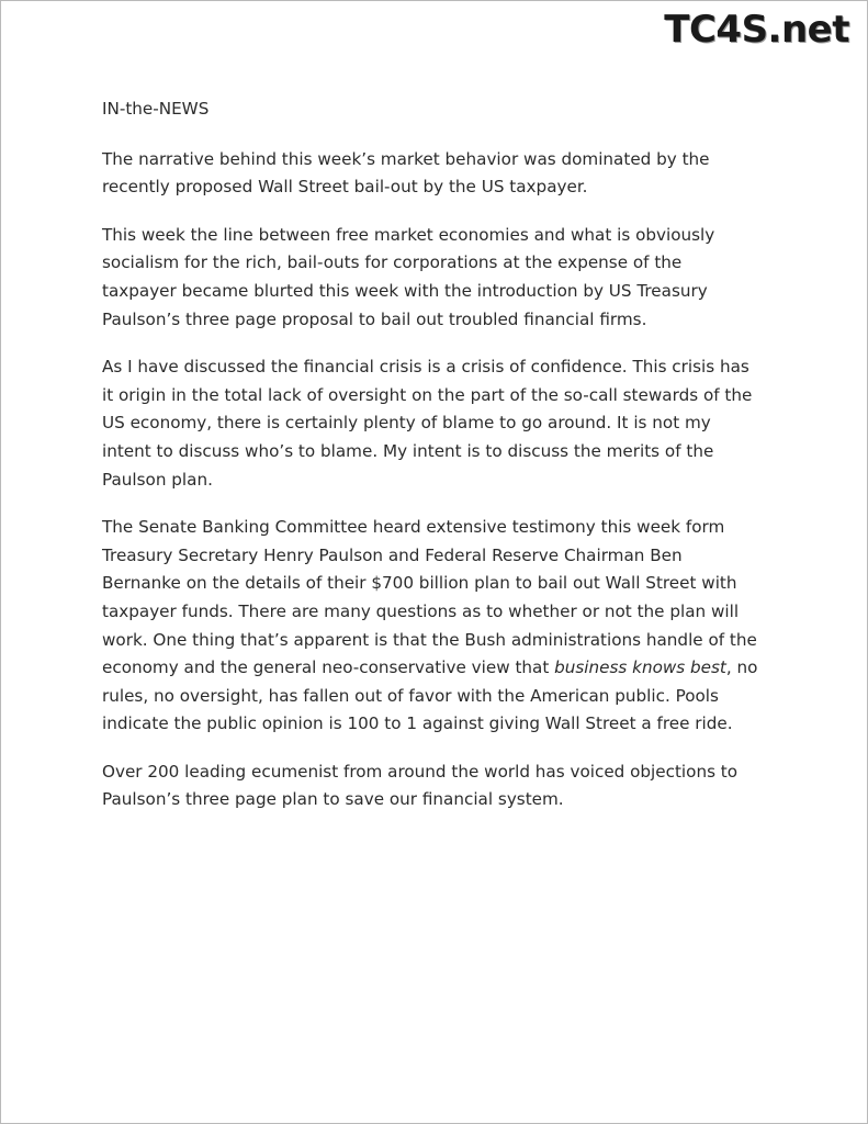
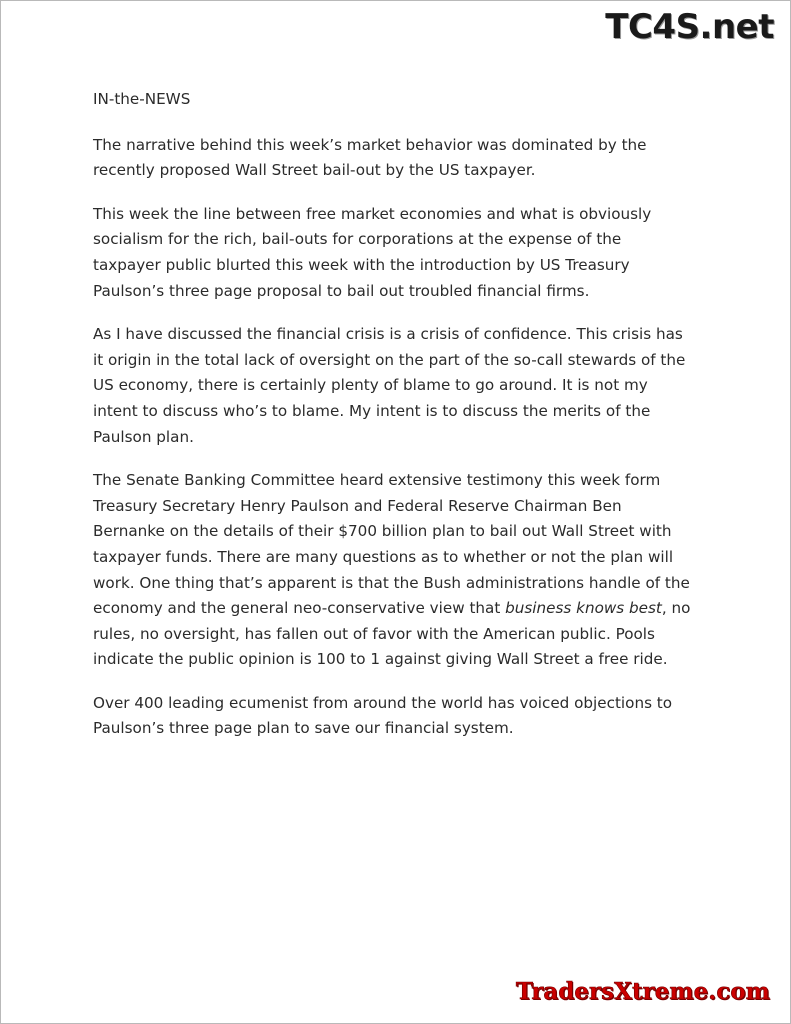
  TC4S.net
  IN-the-NEWS
  The narrative behind this week’s market behavior was dominated by the recently proposed Wall Street bail-out by the US taxpayer.
- This week the line between free market economies and what is obviously socialism for the rich, bail-outs for corporations at the expense of the taxpayer became blurted this week with the introduction by US Treasury Paulson’s three page proposal to bail out troubled financial firms.
+ This week the line between free market economies and what is obviously socialism for the rich, bail-outs for corporations at the expense of the taxpayer public blurted this week with the introduction by US Treasury Paulson’s three page proposal to bail out troubled financial firms.
  As I have discussed the financial crisis is a crisis of confidence. This crisis has it origin in the total lack of oversight on the part of the so-call stewards of the US economy, there is certainly plenty of blame to go around. It is not my intent to discuss who’s to blame. My intent is to discuss the merits of the Paulson plan.
  The Senate Banking Committee heard extensive testimony this week form Treasury Secretary Henry Paulson and Federal Reserve Chairman Ben Bernanke on the details of their $700 billion plan to bail out Wall Street with taxpayer funds. There are many questions as to whether or not the plan will work. One thing that’s apparent is that the Bush administrations handle of the economy and the general neo-conservative view that business knows best, no rules, no oversight, has fallen out of favor with the American public. Pools indicate the public opinion is 100 to 1 against giving Wall Street a free ride.
- Over 200 leading ecumenist from around the world has voiced objections to Paulson’s three page plan to save our financial system.
+ Over 400 leading ecumenist from around the world has voiced objections to Paulson’s three page plan to save our financial system.
+ TradersXtreme.com
